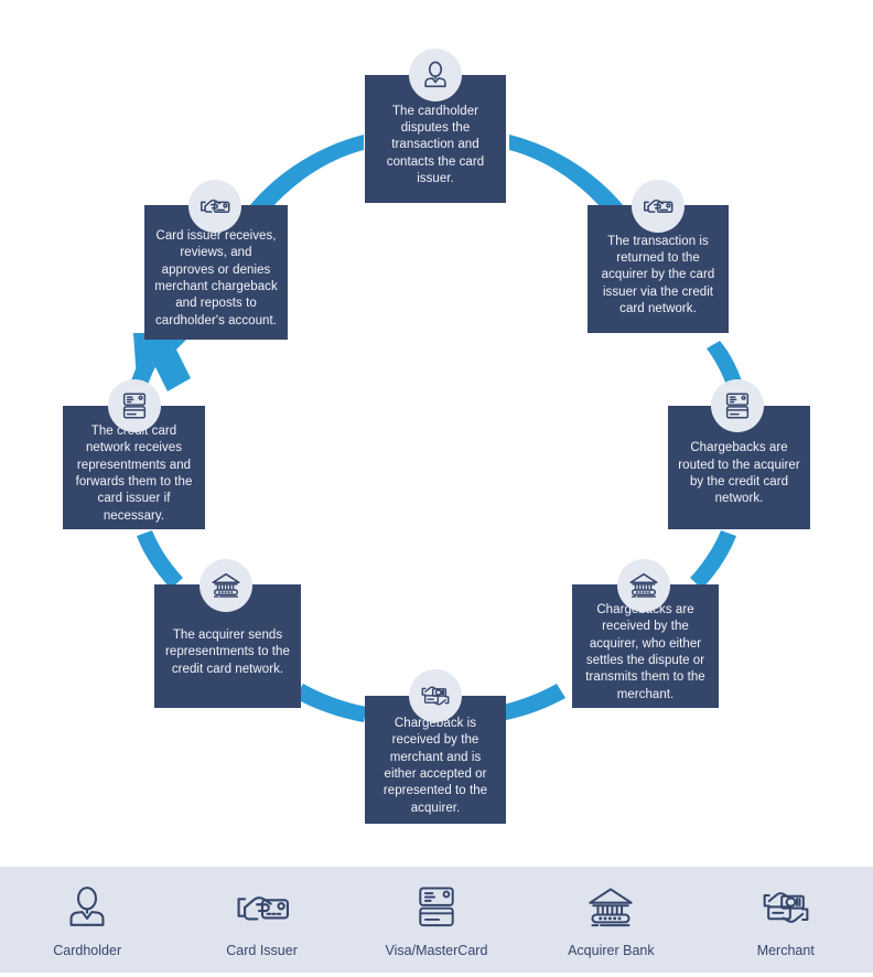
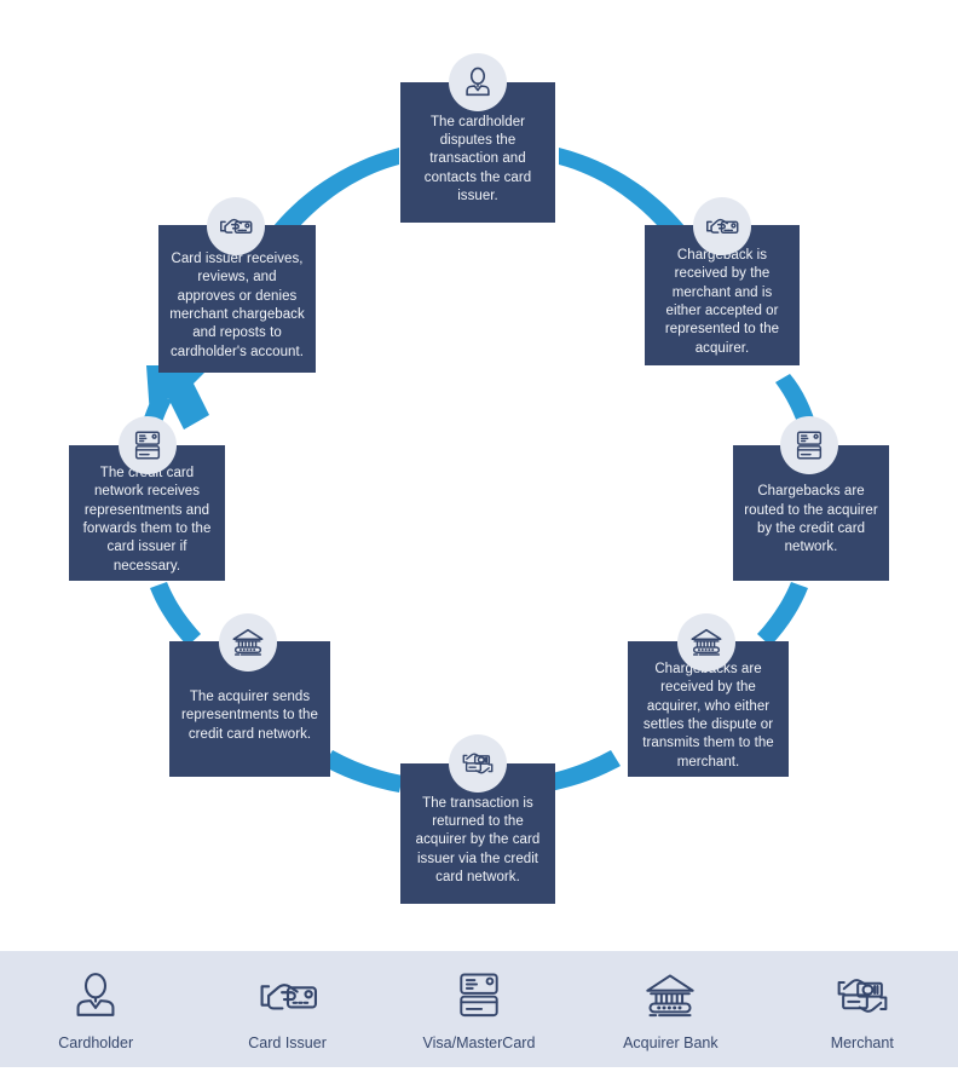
  The cardholder disputes the transaction and contacts the card issuer.
- The transaction is returned to the acquirer by the card issuer via the credit card network.
+ Chargeback is received by the merchant and is either accepted or represented to the acquirer.
  Chargebacks are routed to the acquirer by the credit card network.
  Chargcks are received by the acquirer, who either settles the dispute or transmits them to the merchant.
- Chargeback is received by the merchant and is either accepted or represented to the acquirer.
+ The transaction is returned to the acquirer by the card issuer via the credit card network.
  The acquirer sends representments to the credit card network.
  The crit card network receives representments and forwards them to the card issuer if necessary.
  Card issuer receives, reviews, and approves or denies merchant chargeback and reposts to cardholder's account.
  Cardholder
  Card Issuer
  Visa/MasterCard
  Acquirer Bank
  Merchant
